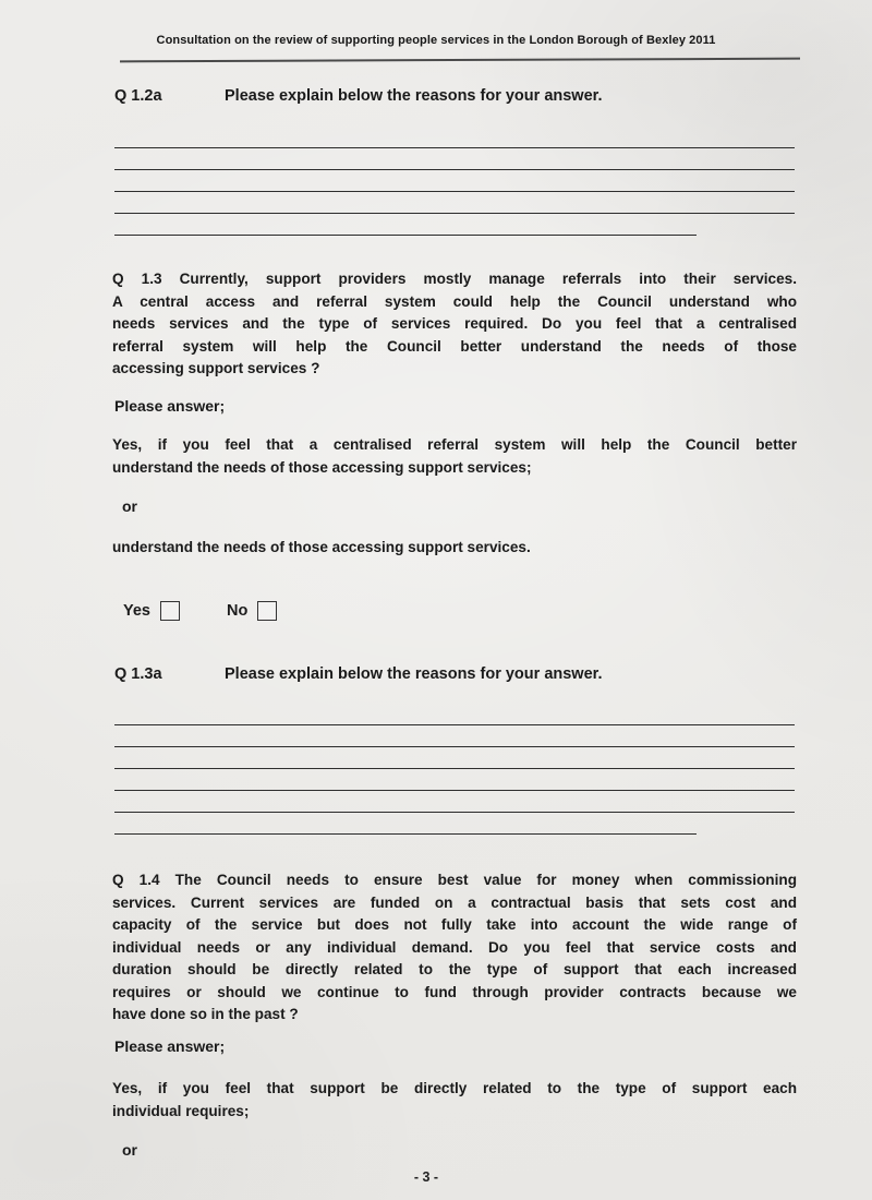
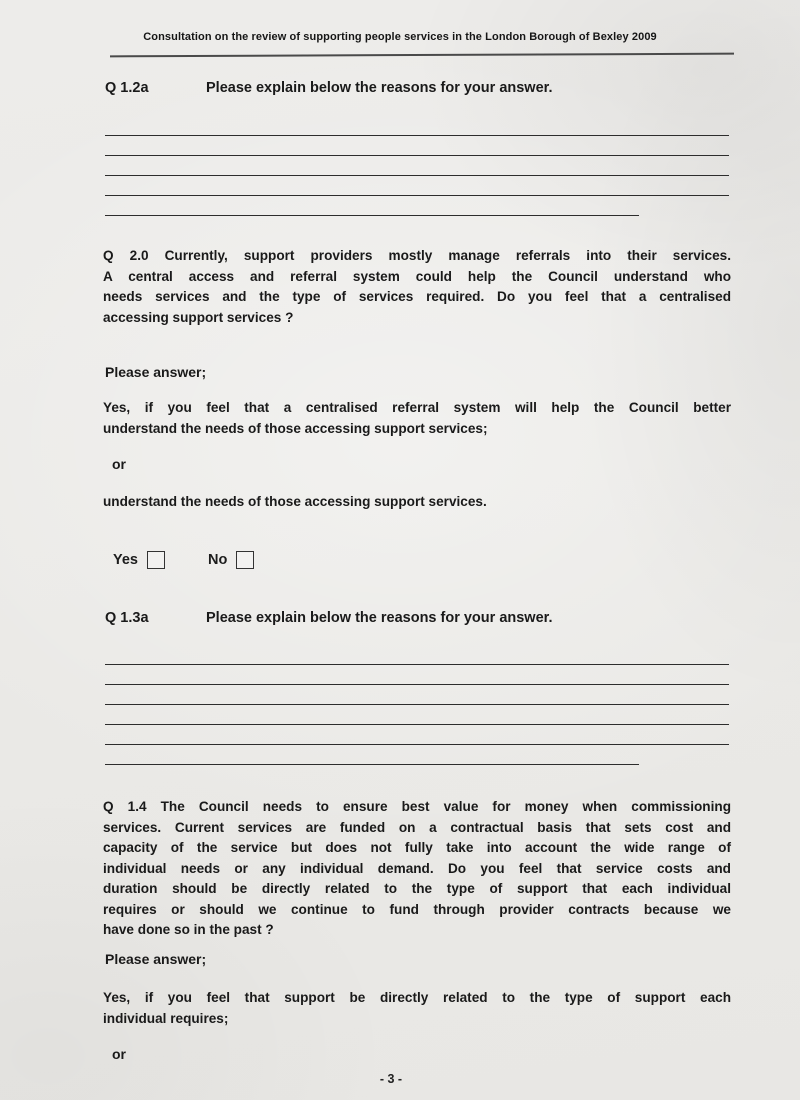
- Consultation on the review of supporting people services in the London Borough of Bexley 2011
+ Consultation on the review of supporting people services in the London Borough of Bexley 2009
  Q 1.2a
  Please explain below the reasons for your answer.
- Q 1.3 Currently, support providers mostly manage referrals into their services.
+ Q 2.0 Currently, support providers mostly manage referrals into their services.
  A central access and referral system could help the Council understand who
  needs services and the type of services required. Do you feel that a centralised
- referral system will help the Council better understand the needs of those
  accessing support services ?
  Please answer;
  Yes, if you feel that a centralised referral system will help the Council better
  understand the needs of those accessing support services;
  or
  understand the needs of those accessing support services.
  Yes
  No
  Q 1.3a
  Please explain below the reasons for your answer.
  Q 1.4 The Council needs to ensure best value for money when commissioning
  services. Current services are funded on a contractual basis that sets cost and
  capacity of the service but does not fully take into account the wide range of
  individual needs or any individual demand. Do you feel that service costs and
- duration should be directly related to the type of support that each increased
+ duration should be directly related to the type of support that each individual
  requires or should we continue to fund through provider contracts because we
  have done so in the past ?
  Please answer;
  Yes, if you feel that support be directly related to the type of support each
  individual requires;
  or
  - 3 -
